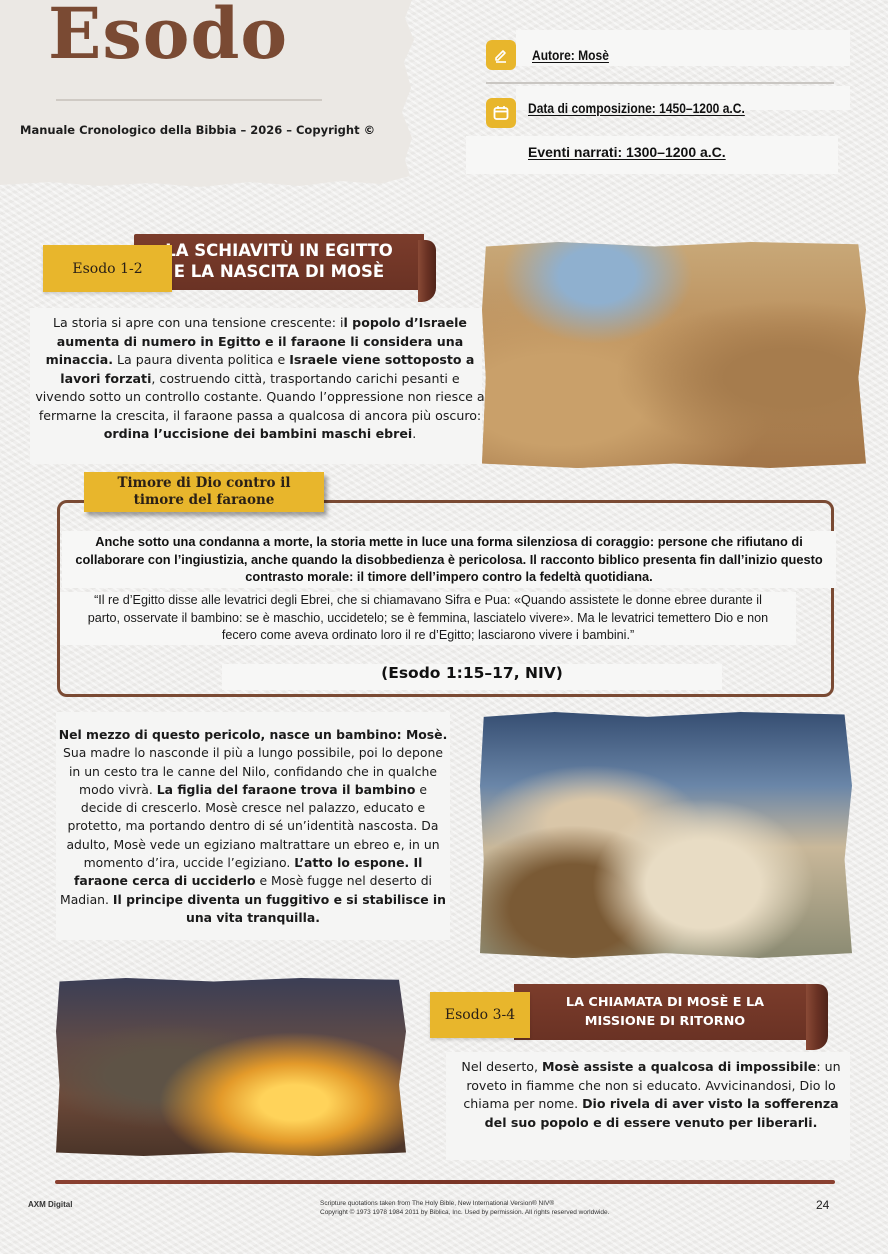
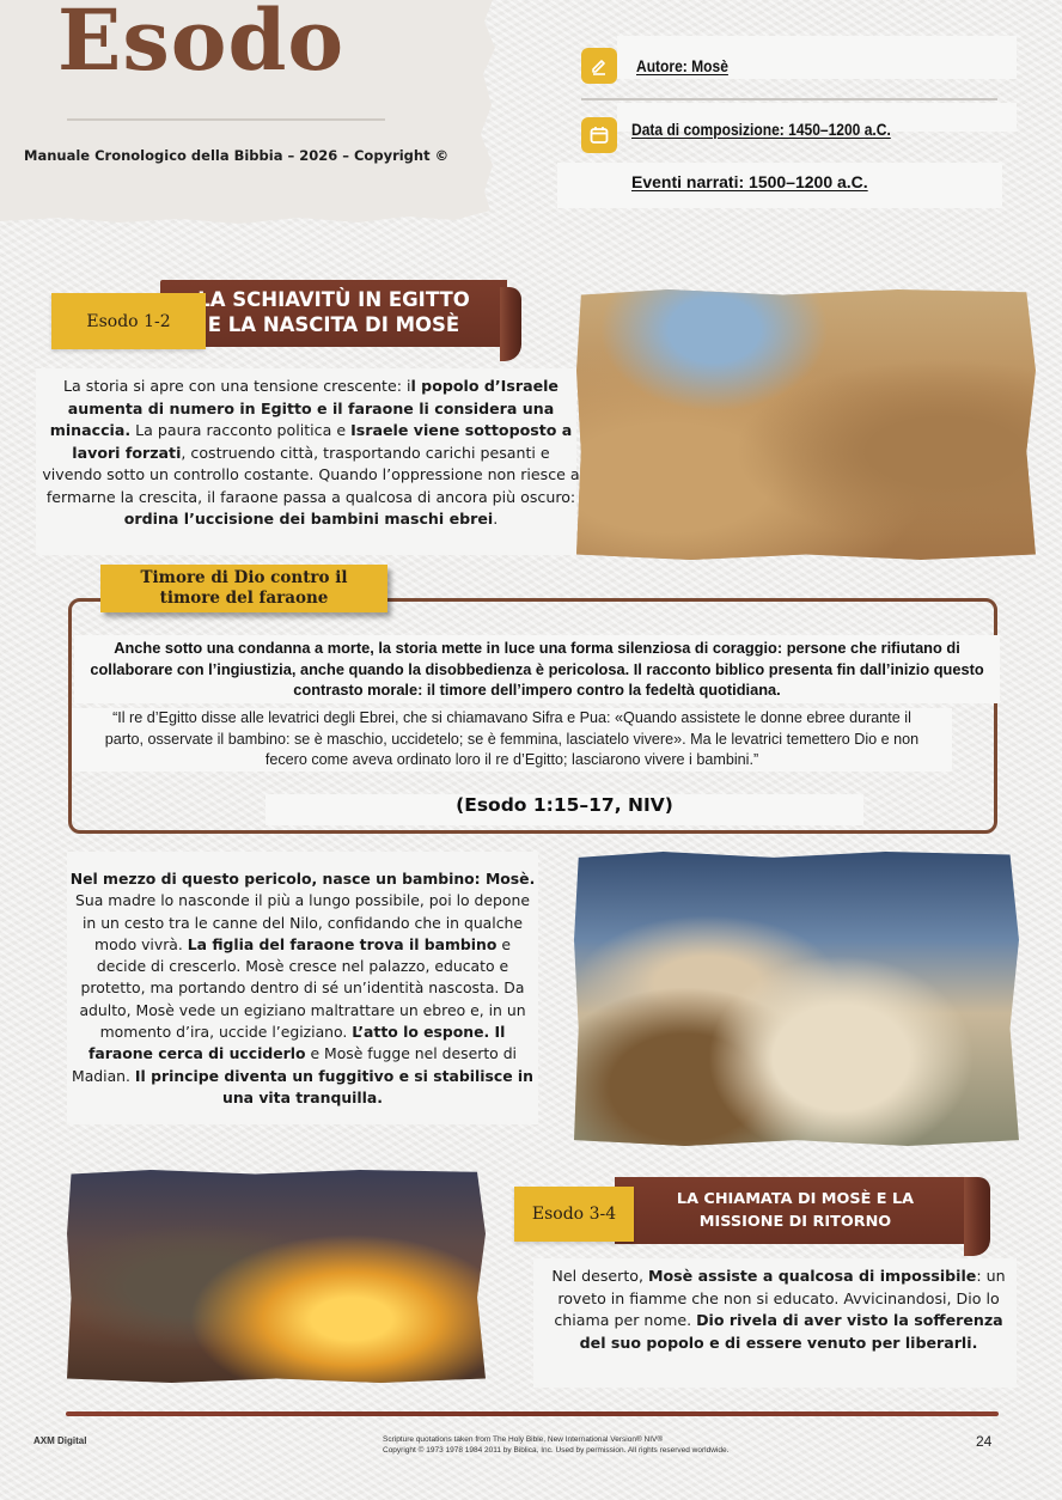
  Esodo
  Manuale Cronologico della Bibbia – 2026 – Copyright ©
  Autore: Mosè
  Data di composizione: 1450–1200 a.C.
- Eventi narrati: 1300–1200 a.C.
+ Eventi narrati: 1500–1200 a.C.
  A SCHIAVITÙ IN EGITTO
  E LA NASCITA DI MOSÈ
  Esodo 1-2
- La storia si apre con una tensione crescente: il popolo d’Israele aumenta di numero in Egitto e il faraone li considera una minaccia. La paura diventa politica e Israele viene sottoposto a lavori forzati, costruendo città, trasportando carichi pesanti e vivendo sotto un controllo costante. Quando l’oppressione non riesce a fermarne la crescita, il faraone passa a qualcosa di ancora più oscuro: ordina l’uccisione dei bambini maschi ebrei.
+ La storia si apre con una tensione crescente: il popolo d’Israele aumenta di numero in Egitto e il faraone li considera una minaccia. La paura racconto politica e Israele viene sottoposto a lavori forzati, costruendo città, trasportando carichi pesanti e vivendo sotto un controllo costante. Quando l’oppressione non riesce a fermarne la crescita, il faraone passa a qualcosa di ancora più oscuro: ordina l’uccisione dei bambini maschi ebrei.
  Timore di Dio contro il
  timore del faraone
  Anche sotto una condanna a morte, la storia mette in luce una forma silenziosa di coraggio: persone che rifiutano di collaborare con l’ingiustizia, anche quando la disobbedienza è pericolosa. Il racconto biblico presenta fin dall’inizio questo contrasto morale: il timore dell’impero contro la fedeltà quotidiana.
  “Il re d’Egitto disse alle levatrici degli Ebrei, che si chiamavano Sifra e Pua: «Quando assistete le donne ebree durante il parto, osservate il bambino: se è maschio, uccidetelo; se è femmina, lasciatelo vivere». Ma le levatrici temettero Dio e non fecero come aveva ordinato loro il re d’Egitto; lasciarono vivere i bambini.”
  (Esodo 1:15–17, NIV)
  Nel mezzo di questo pericolo, nasce un bambino: Mosè. Sua madre lo nasconde il più a lungo possibile, poi lo depone in un cesto tra le canne del Nilo, confidando che in qualche modo vivrà. La figlia del faraone trova il bambino e decide di crescerlo. Mosè cresce nel palazzo, educato e protetto, ma portando dentro di sé un’identità nascosta. Da adulto, Mosè vede un egiziano maltrattare un ebreo e, in un momento d’ira, uccide l’egiziano. L’atto lo espone. Il faraone cerca di ucciderlo e Mosè fugge nel deserto di Madian. Il principe diventa un fuggitivo e si stabilisce in una vita tranquilla.
  LA CHIAMATA DI MOSÈ E LA
  MISSIONE DI RITORNO
  Esodo 3-4
  Nel deserto, Mosè assiste a qualcosa di impossibile: un roveto in fiamme che non si educato. Avvicinandosi, Dio lo chiama per nome. Dio rivela di aver visto la sofferenza del suo popolo e di essere venuto per liberarli.
  AXM Digital
  24
